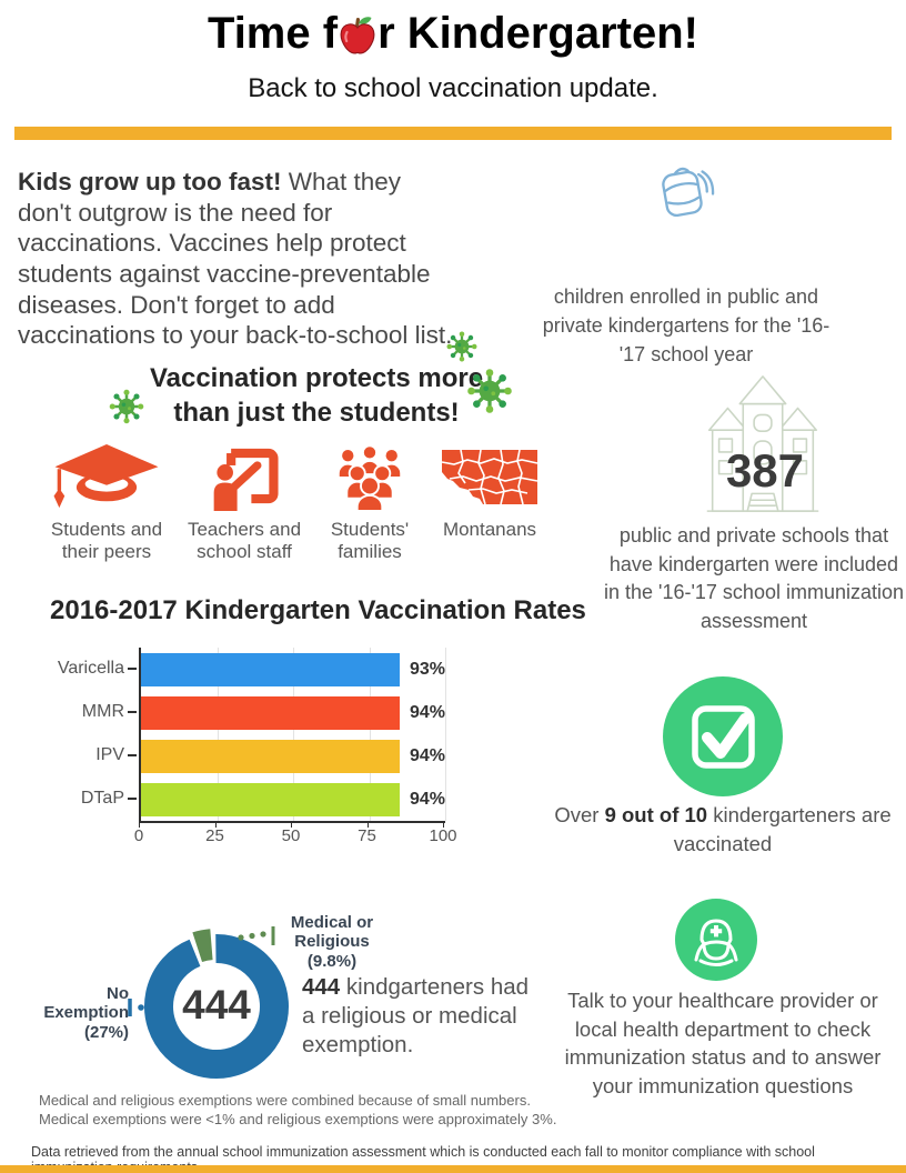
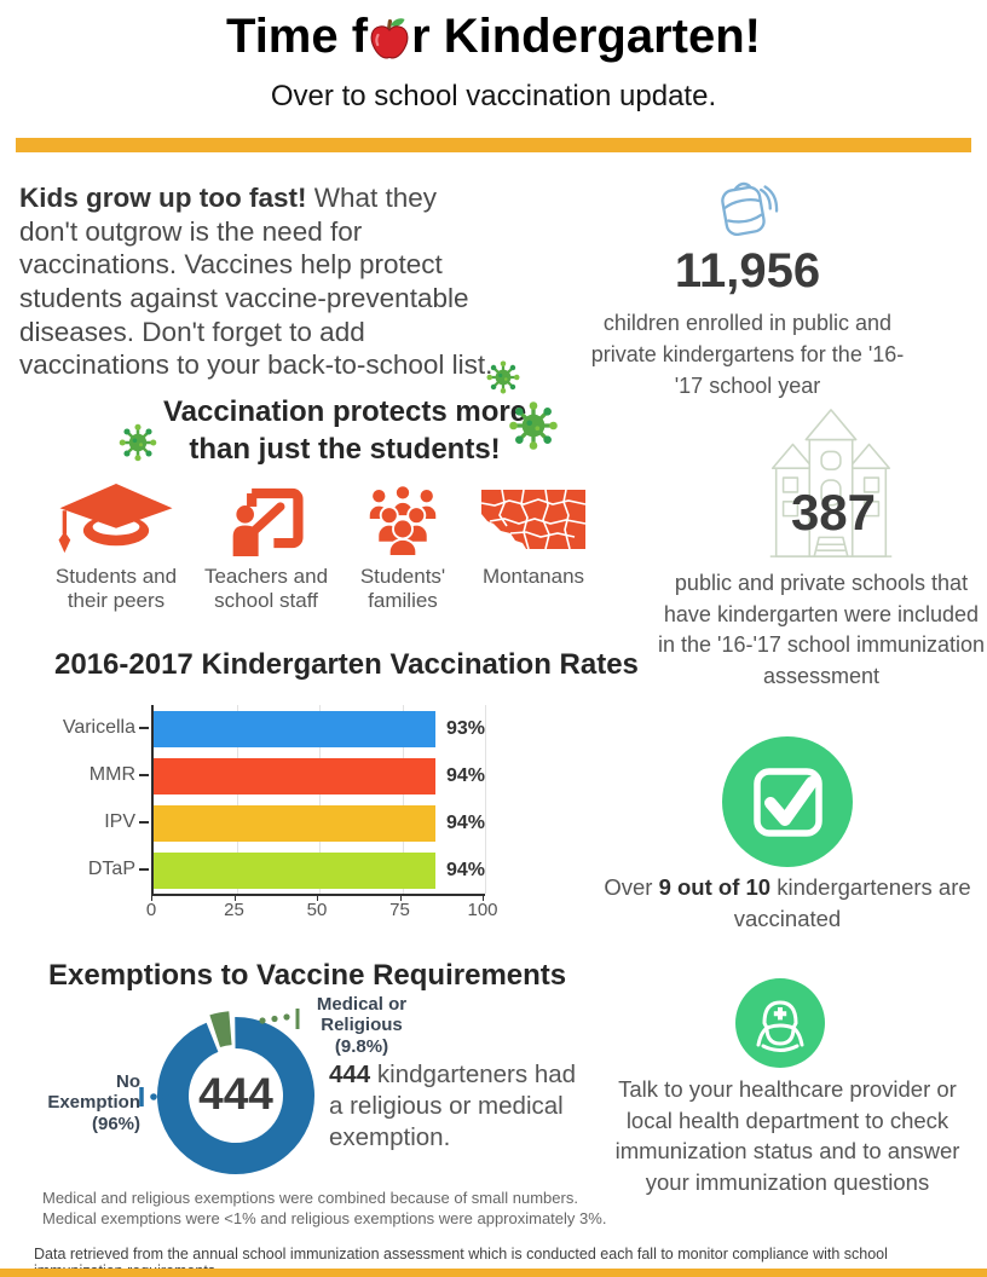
  Time f r Kindergarten!
- Back to school vaccination update.
+ Over to school vaccination update.
  Kids grow up too fast! What they don't outgrow is the need for vaccinations. Vaccines help protect students against vaccine-preventable diseases. Don't forget to add vaccinations to your back-to-school list.
+ 11,956
  children enrolled in public and private kindergartens for the '16-'17 school year
  Vaccination protects mor than just the students!
  Students and their peers
  Teachers and school staff
  Students' families
  Montanans
  387
  public and private schools that have kindergarten were included in the '16-'17 school immunization assessment
  2016-2017 Kindergarten Vaccination Rates
  Varicella
  MMR
  IPV
  DTaP
  93%
  94%
  94%
  94%
  0
  25
  50
  75
  100
  Over 9 out of 10 kindergarteners are vaccinated
+ Exemptions to Vaccine Requirements
  444
  Medical or Religious (9.8%)
- No Exemption (27%)
+ No Exemption (96%)
  444 kindgarteners had a religious or medical exemption.
  Medical and religious exemptions were combined because of small numbers.
  Medical exemptions were <1% and religious exemptions were approximately 3%.
  Talk to your healthcare provider or local health department to check immunization status and to answer your immunization questions
  Data retrieved from the annual school immunization assessment which is conducted each fall to monitor compliance with school
